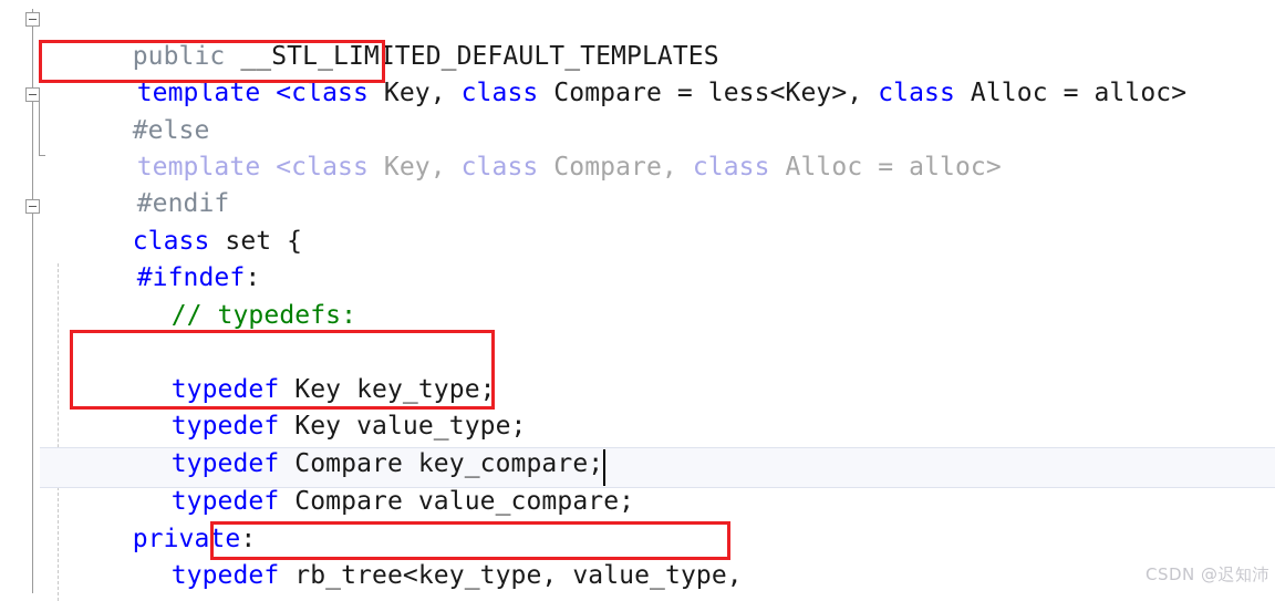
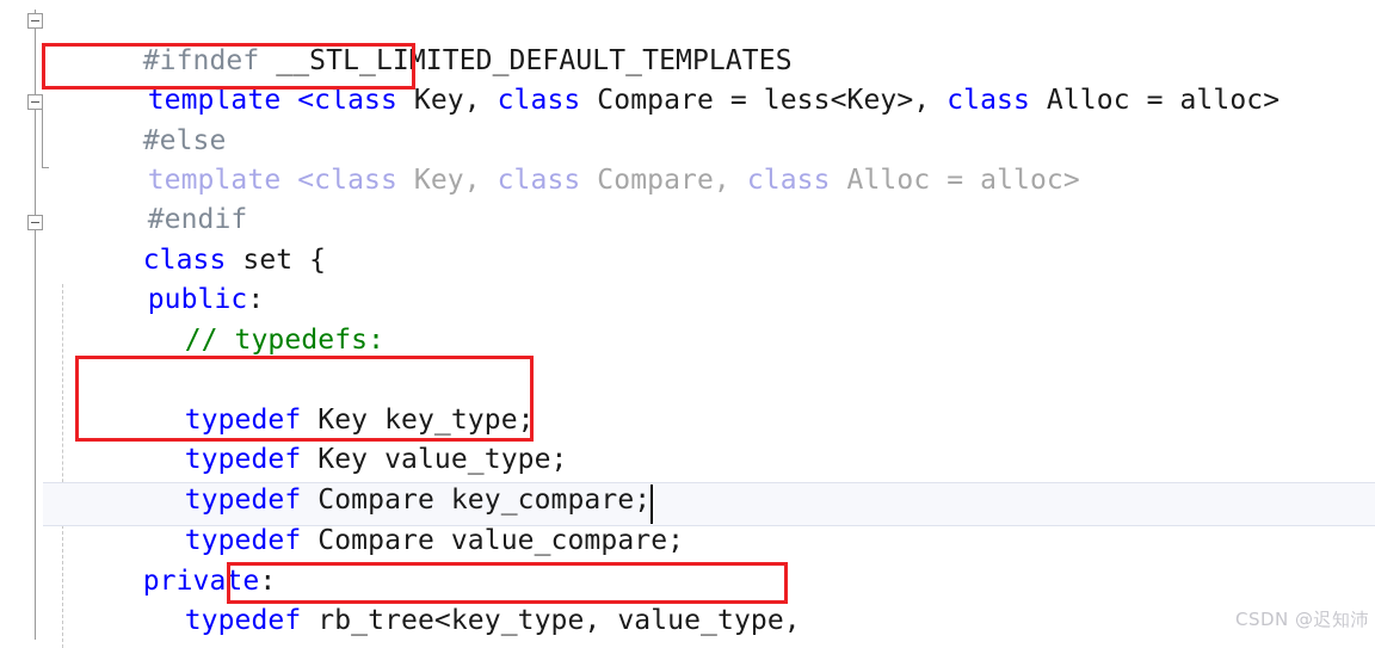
- public __STL_LIMITED_DEFAULT_TEMPLATES
+ #ifndef __STL_LIMITED_DEFAULT_TEMPLATES
  template <class Key, class Compare = less<Key>, class Alloc = alloc>
  #else
  template <class Key, class Compare, class Alloc = alloc>
  #endif
  class set {
- #ifndef:
+ public:
  // typedefs:
  typedef Key key_type;
  typedef Key value_type;
  typedef Compare key_compare;
  typedef Compare value_compare;
  private:
  typedef rb_tree<key_type, value_type,
  CSDN @迟知沛
